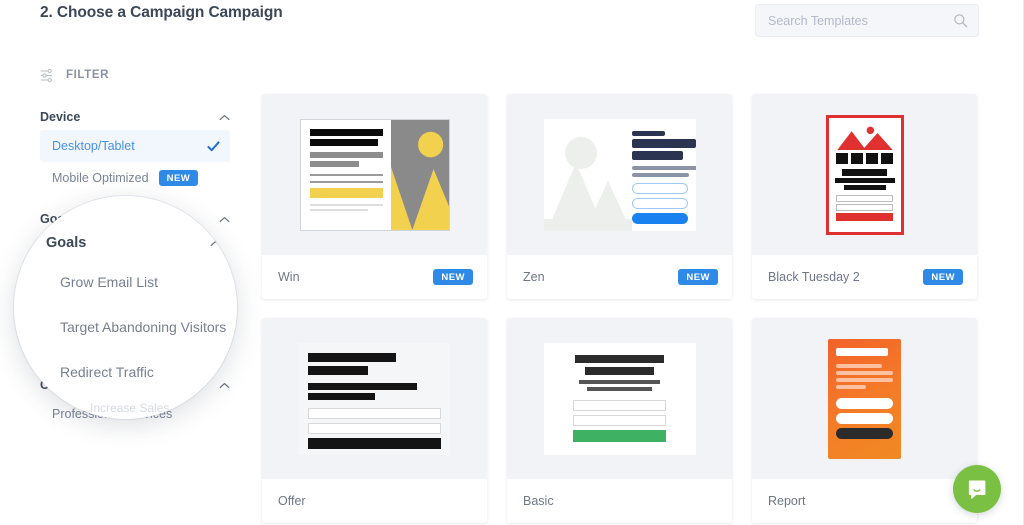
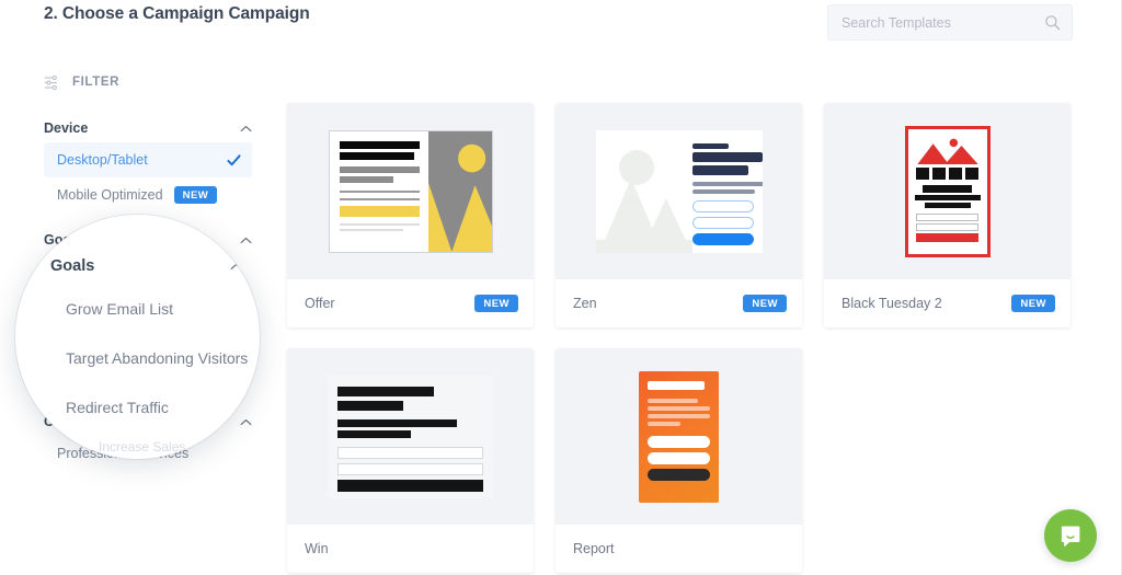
  2. Choose a Campaign Campaign
  Search Templates
  FILTER
  Device
  Desktop/Tablet
  Mobile Optimized
  NEW
  Goals
  Grow Email List
  Target Abandoning Visitors
  Redirect Traffic
  Increase Sales
- Win
+ Offer
  NEW
  Zen
  NEW
  Black Tuesday 2
  NEW
- Offer
+ Win
- Basic
  Report
